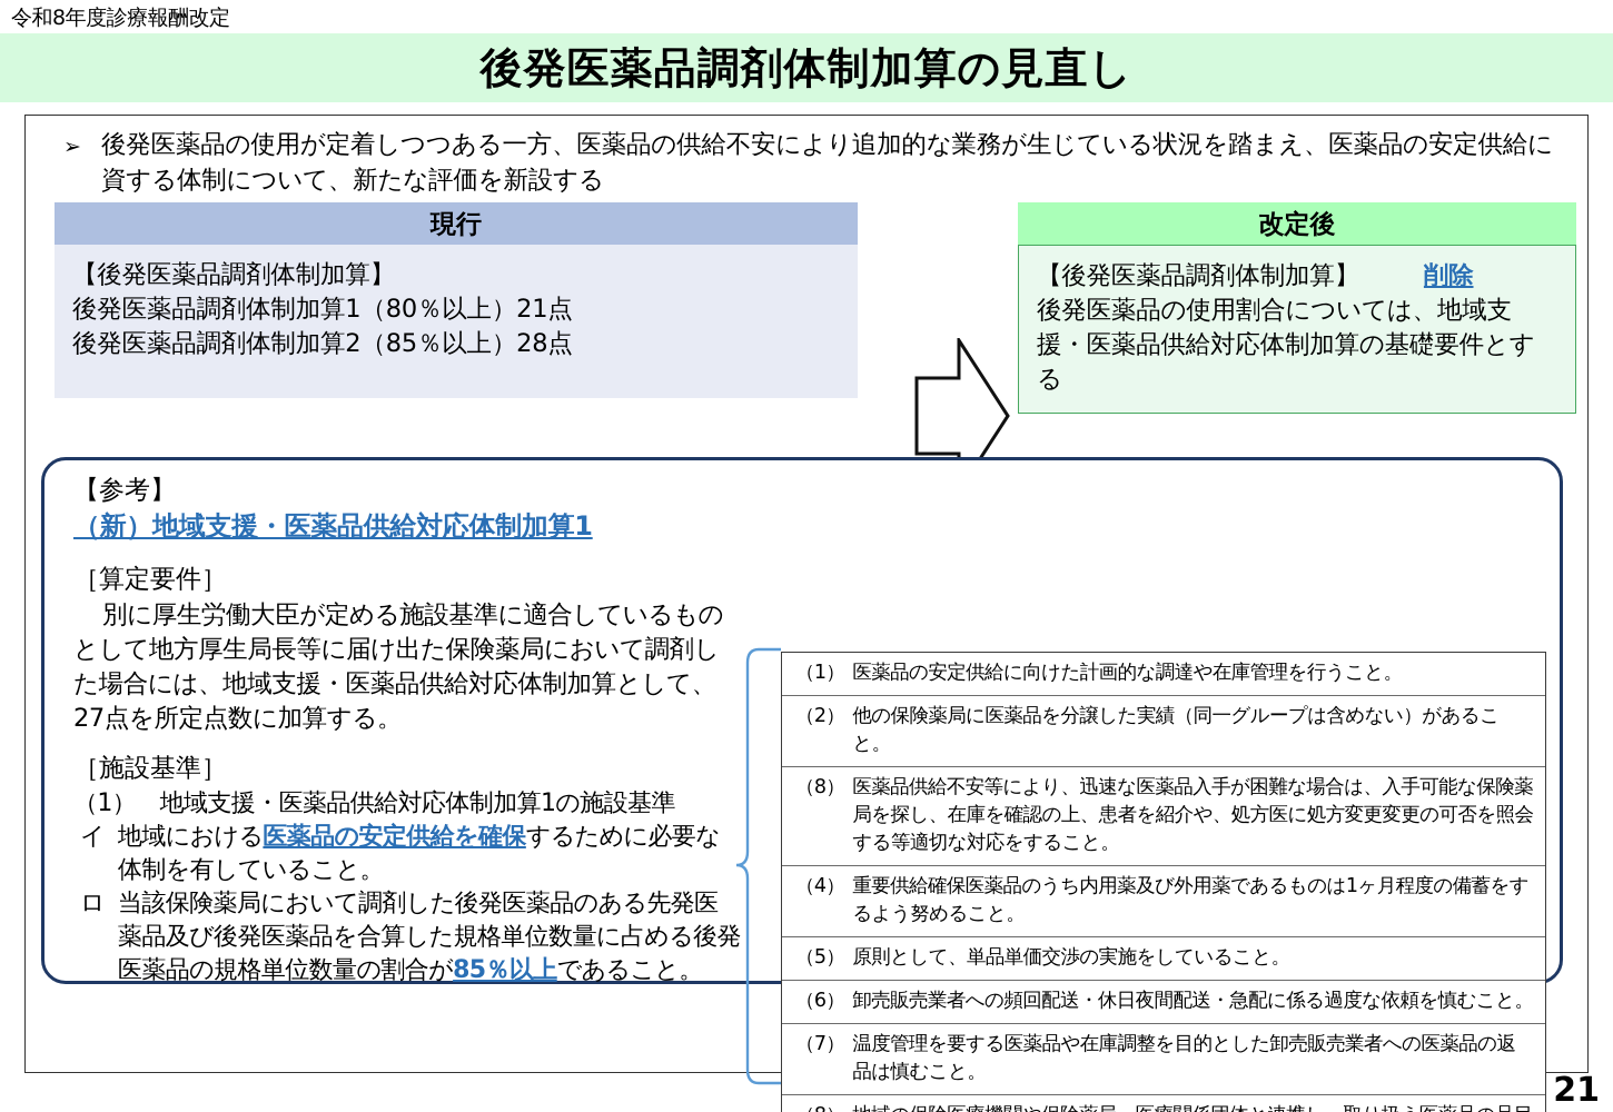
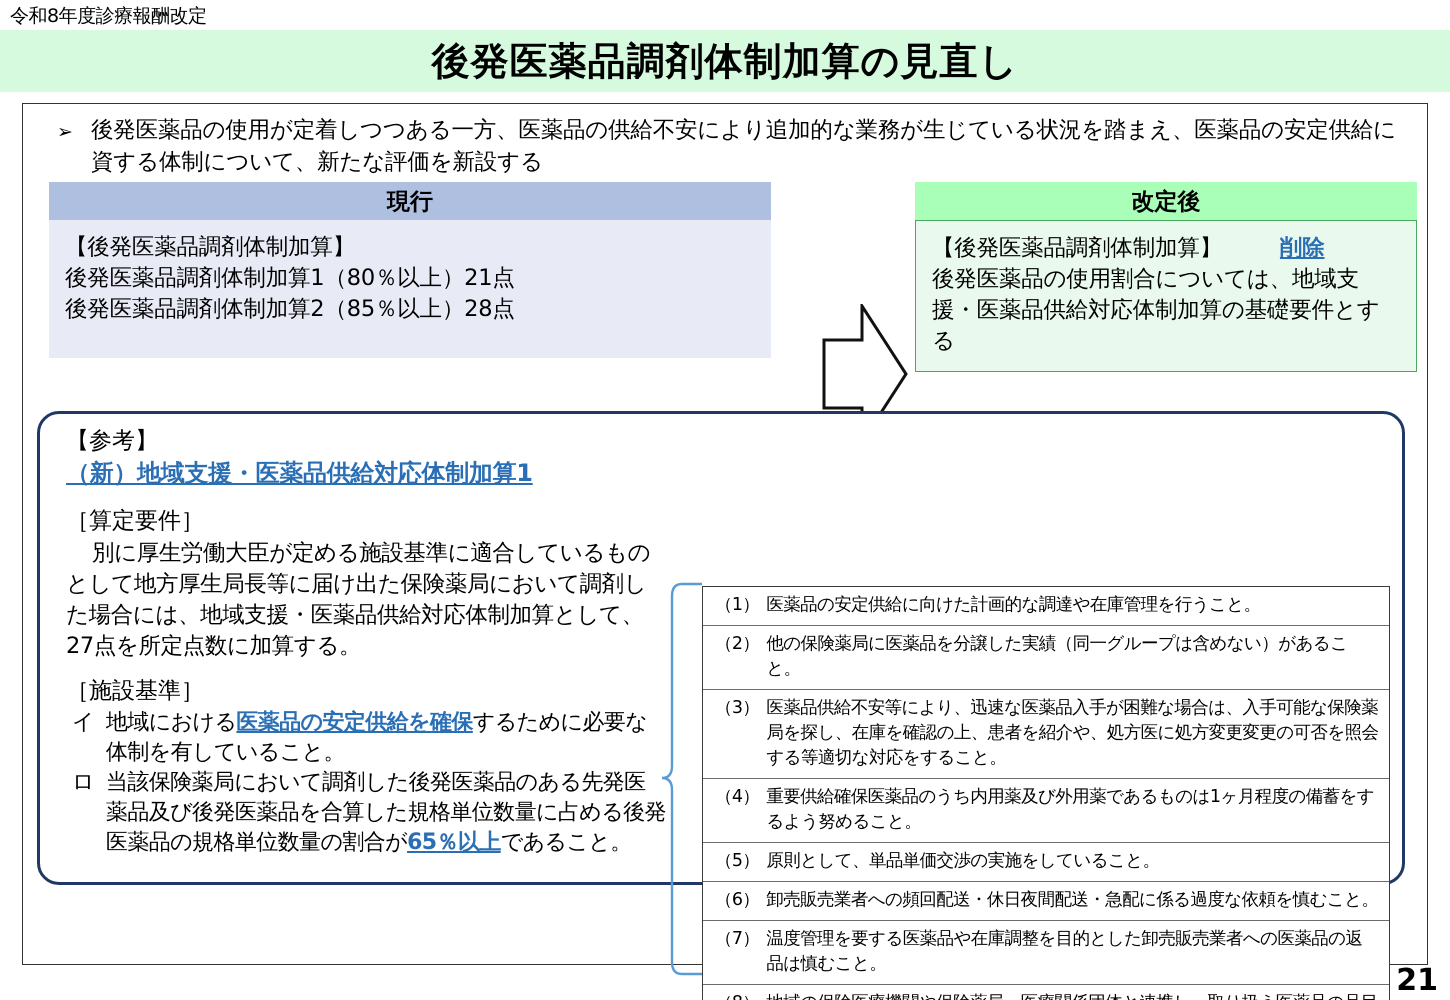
  令和8年度診療報酬改定
  後発医薬品調剤体制加算の見直し
  ➢
  後発医薬品の使用が定着しつつある一方、医薬品の供給不安により追加的な業務が生じている状況を踏まえ、医薬品の安定供給に資する体制について、新たな評価を新設する
  現行
  【後発医薬品調剤体制加算】
  後発医薬品調剤体制加算1（80％以上）21点
  後発医薬品調剤体制加算2（85％以上）28点
  改定後
  【後発医薬品調剤体制加算】
  削除
  後発医薬品の使用割合については、地域支援・医薬品供給対応体制加算の基礎要件とする
  【参考】
  （新）地域支援・医薬品供給対応体制加算1
  ［算定要件］
  別に厚生労働大臣が定める施設基準に適合しているものとして地方厚生局長等に届け出た保険薬局において調剤した場合には、地域支援・医薬品供給対応体制加算として、27点を所定点数に加算する。
  ［施設基準］
- （1） 地域支援・医薬品供給対応体制加算1の施設基準
  イ
  地域における医薬品の安定供給を確保するために必要な体制を有していること。
  ロ
- 当該保険薬局において調剤した後発医薬品のある先発医薬品及び後発医薬品を合算した規格単位数量に占める後発医薬品の規格単位数量の割合が85％以上であること。
+ 当該保険薬局において調剤した後発医薬品のある先発医薬品及び後発医薬品を合算した規格単位数量に占める後発医薬品の規格単位数量の割合が65％以上であること。
  （1）
  医薬品の安定供給に向けた計画的な調達や在庫管理を行うこと。
  （2）
  他の保険薬局に医薬品を分譲した実績（同一グループは含めない）があること。
- （8）
+ （3）
  医薬品供給不安等により、迅速な医薬品入手が困難な場合は、入手可能な保険薬局を探し、在庫を確認の上、患者を紹介や、処方医に処方変更変更の可否を照会する等適切な対応をすること。
  （4）
  重要供給確保医薬品のうち内用薬及び外用薬であるものは1ヶ月程度の備蓄をするよう努めること。
  （5）
  原則として、単品単価交渉の実施をしていること。
  （6）
  卸売販売業者への頻回配送・休日夜間配送・急配に係る過度な依頼を慎むこと。
  （7）
  温度管理を要する医薬品や在庫調整を目的とした卸売販売業者への医薬品の返品は慎むこと。
  21
